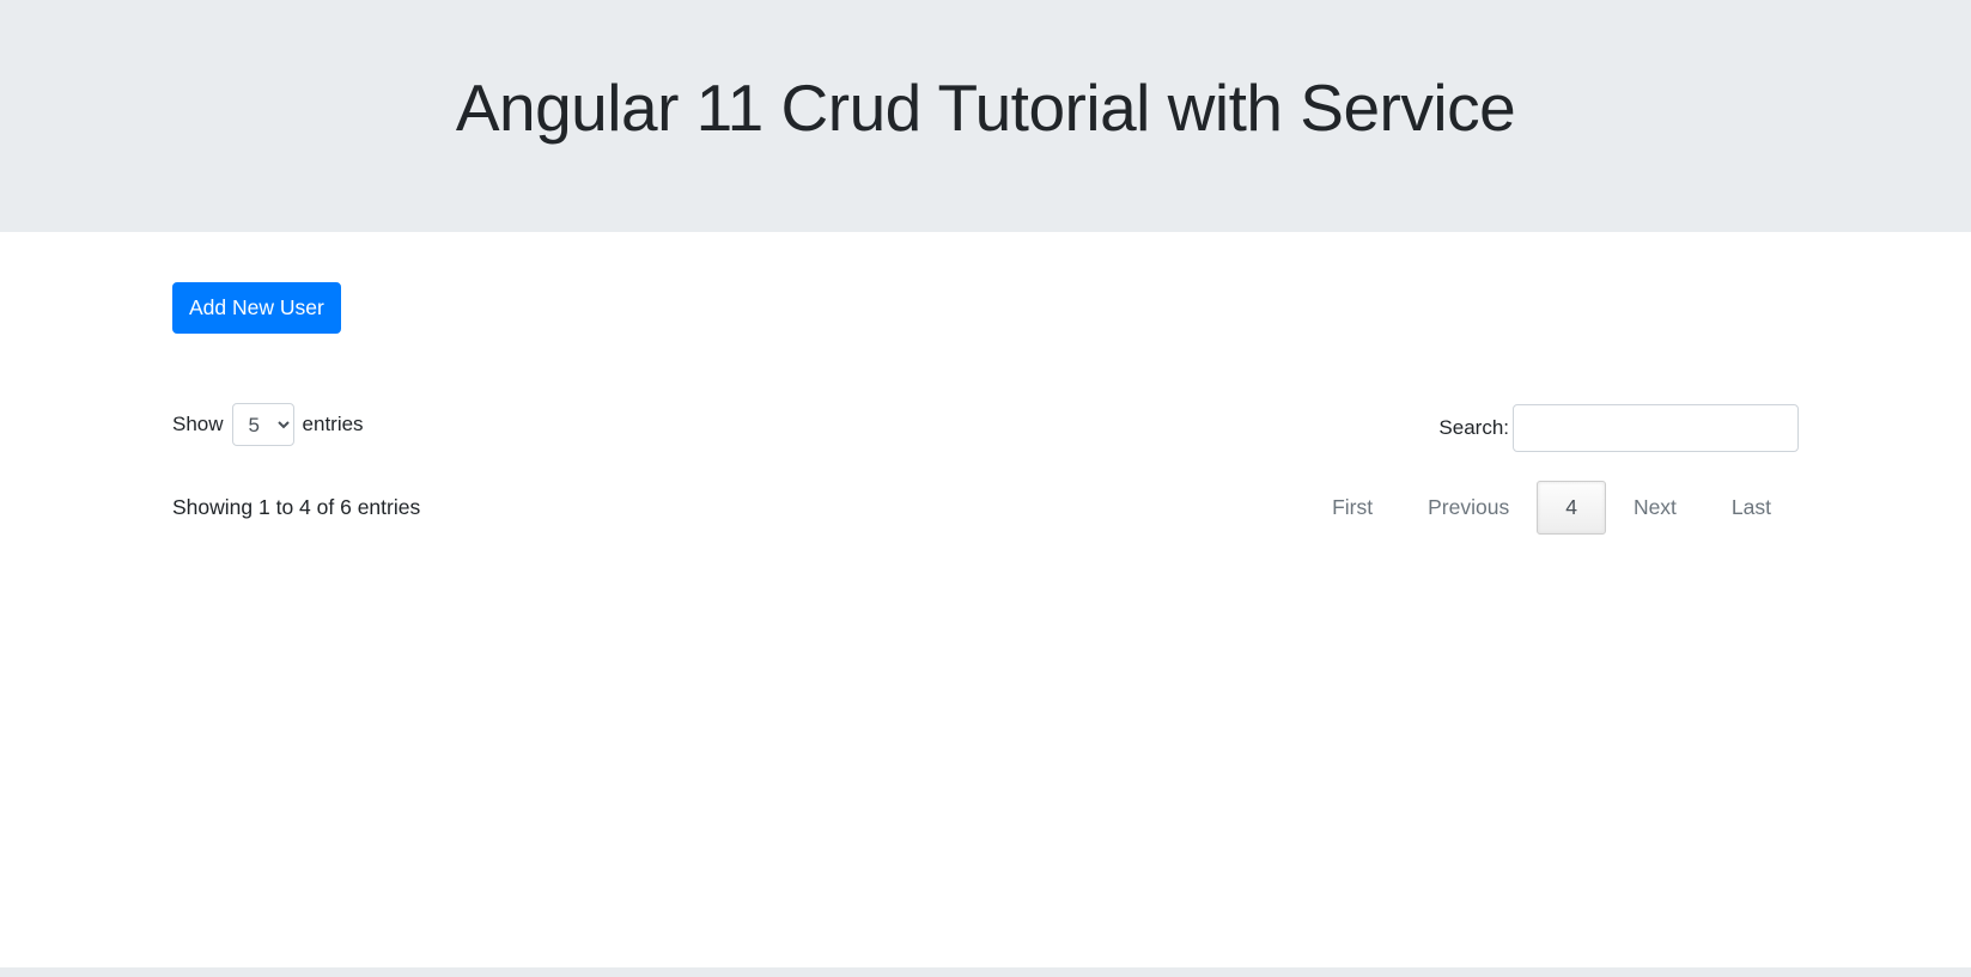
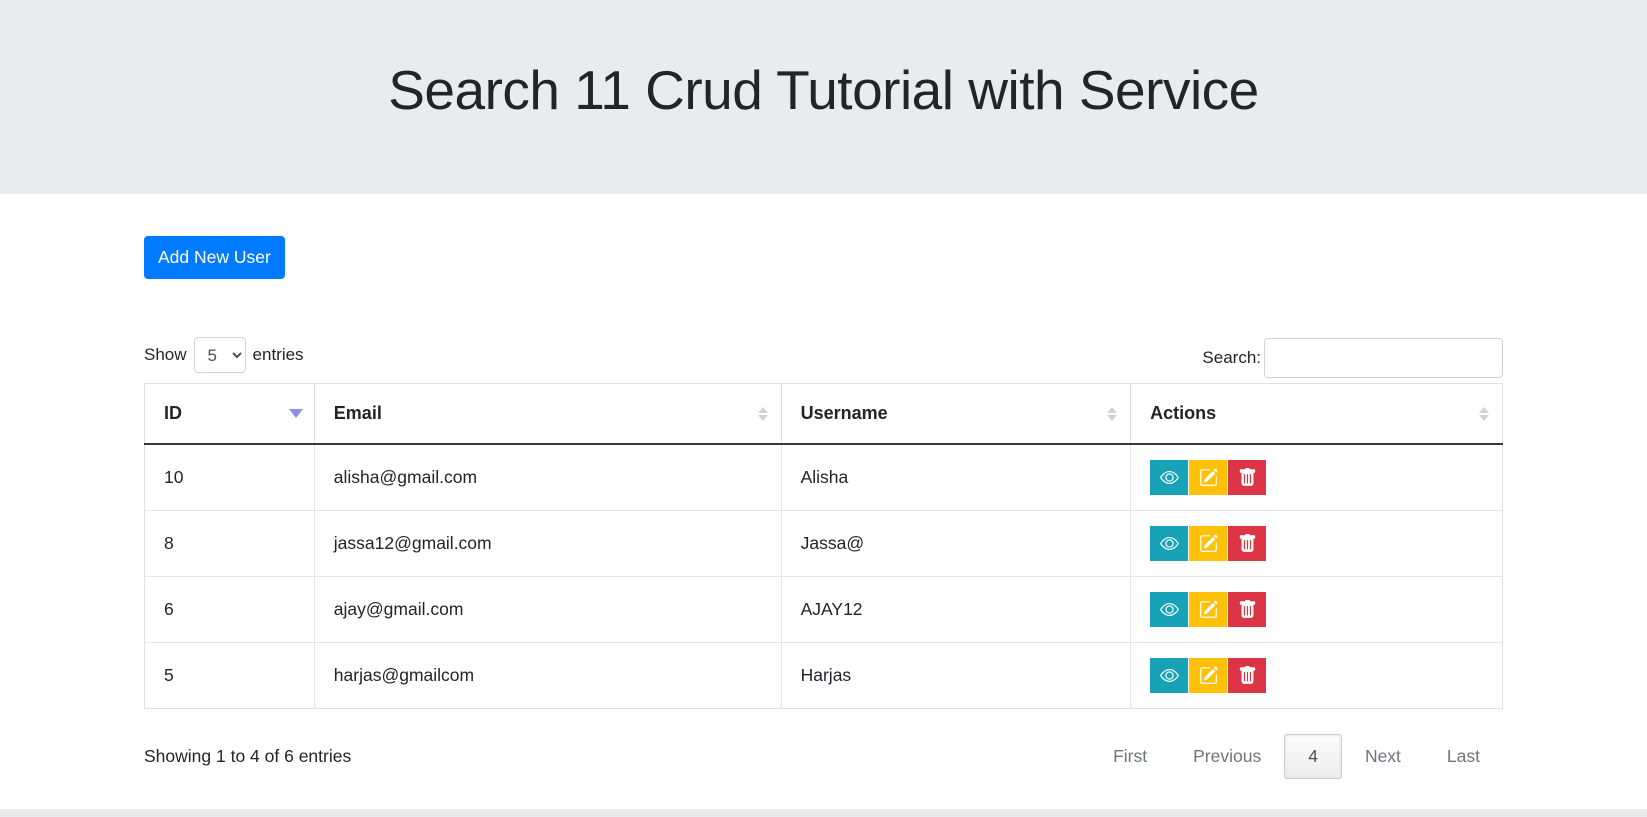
- Angular 11 Crud Tutorial with Service
+ Search 11 Crud Tutorial with Service
  Add New User
  Show
  5
  entries
  Search:
+ ID	Email	Username	Actions
+ 10	alisha@gmail.com	Alisha
+ 8	jassa12@gmail.com	Jassa@
+ 6	ajay@gmail.com	AJAY12
+ 5	harjas@gmailcom	Harjas
  Showing 1 to 4 of 6 entries
  First
  Previous
  4
  Next
  Last
